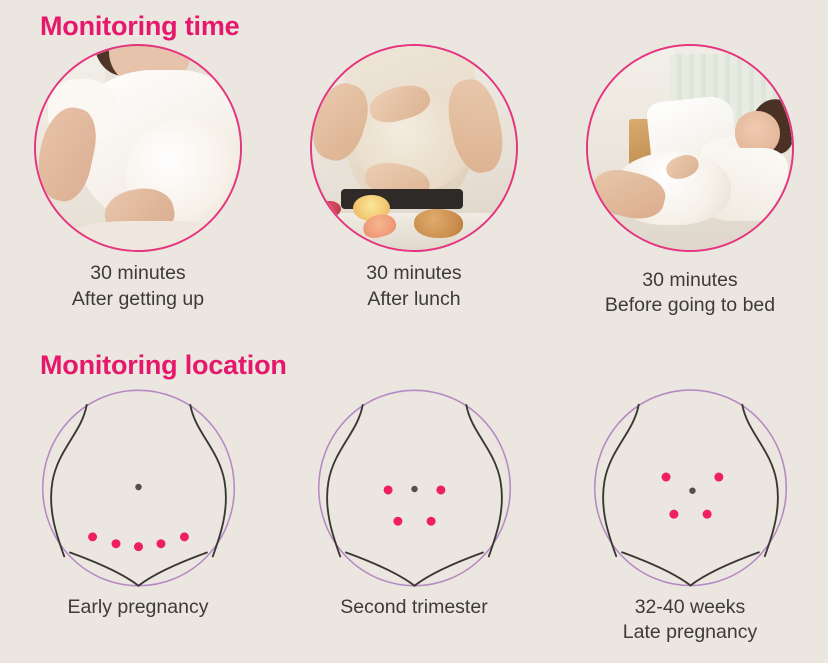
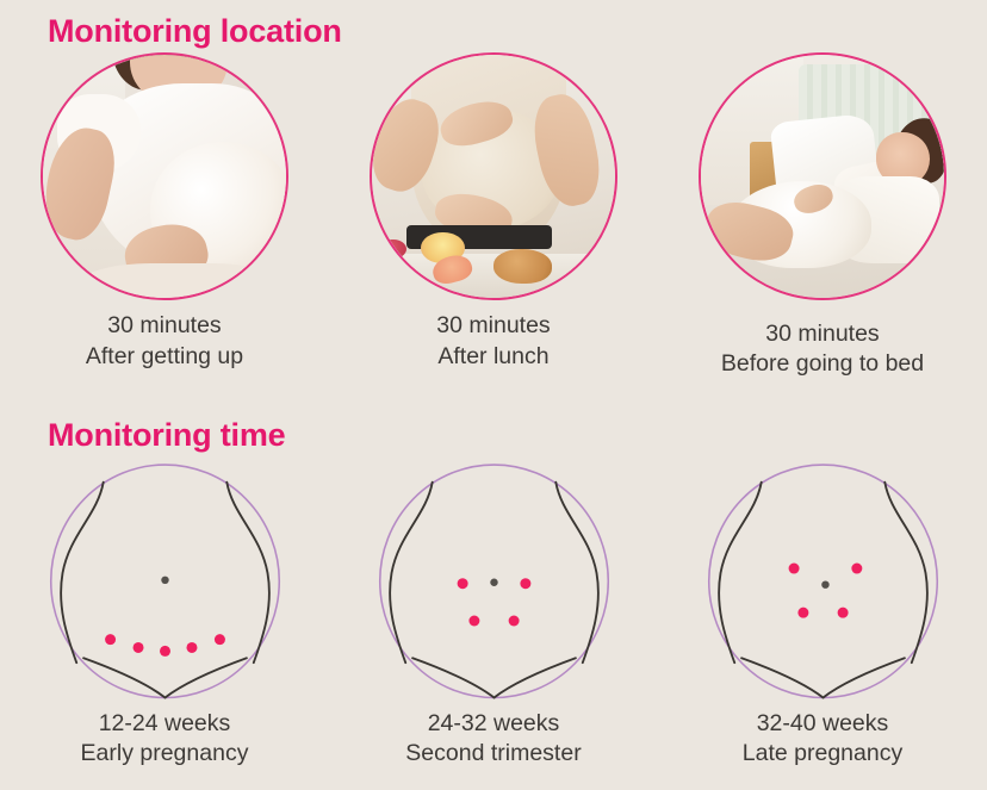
- Monitoring time
+ Monitoring location
  30 minutes
  After getting up
  30 minutes
  After lunch
  30 minutes
  Before going to bed
- Monitoring location
+ Monitoring time
+ 12-24 weeks
  Early pregnancy
+ 24-32 weeks
  Second trimester
  32-40 weeks
  Late pregnancy
